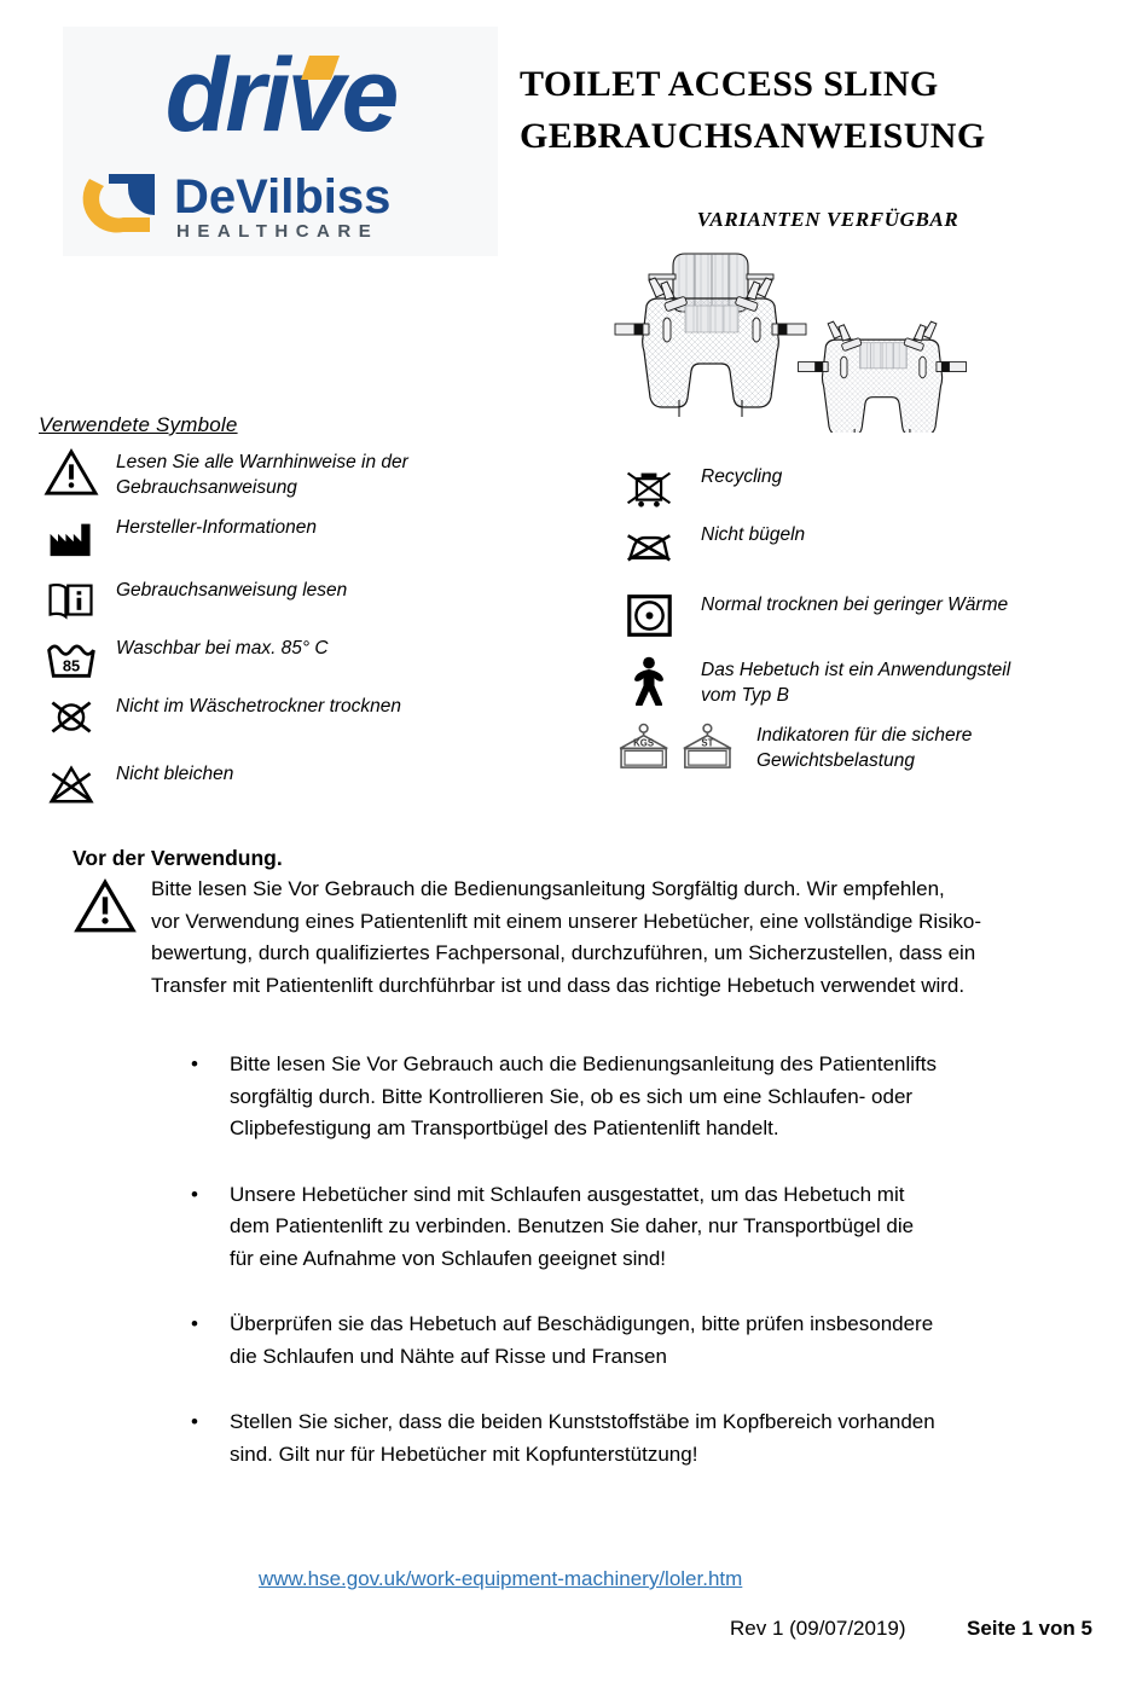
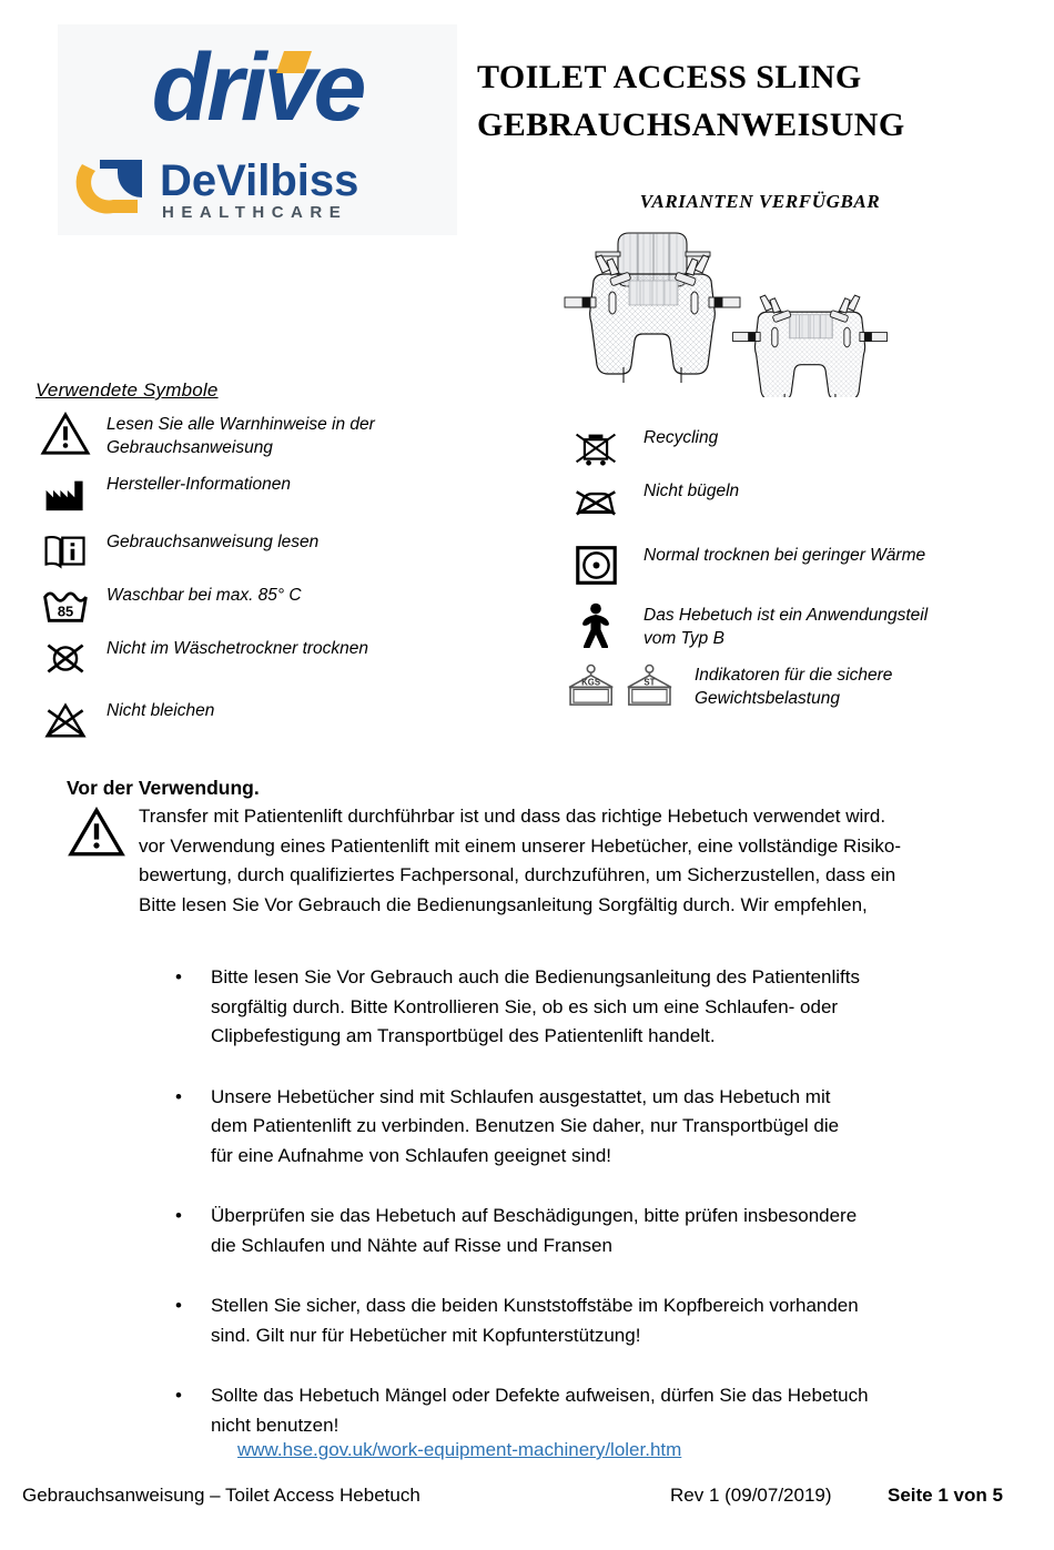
  drive
  DeVilbiss
  HEALTHCARE
  TOILET ACCESS SLING
  GEBRAUCHSANWEISUNG
  VARIANTEN VERFÜGBAR
  Verwendete Symbole
  Lesen Sie alle Warnhinweise in der
  Gebrauchsanweisung
  Hersteller-Informationen
  Gebrauchsanweisung lesen
  85
  Waschbar bei max. 85° C
  Nicht im Wäschetrockner trocknen
  Nicht bleichen
  Recycling
  Nicht bügeln
  Normal trocknen bei geringer Wärme
  Das Hebetuch ist ein Anwendungsteil
  vom Typ B
  KGS
  ST
  Indikatoren für die sichere
  Gewichtsbelastung
  Vor der Verwendung.
- Bitte lesen Sie Vor Gebrauch die Bedienungsanleitung Sorgfältig durch. Wir empfehlen,
+ Transfer mit Patientenlift durchführbar ist und dass das richtige Hebetuch verwendet wird.
  vor Verwendung eines Patientenlift mit einem unserer Hebetücher, eine vollständige Risiko-
  bewertung, durch qualifiziertes Fachpersonal, durchzuführen, um Sicherzustellen, dass ein
- Transfer mit Patientenlift durchführbar ist und dass das richtige Hebetuch verwendet wird.
+ Bitte lesen Sie Vor Gebrauch die Bedienungsanleitung Sorgfältig durch. Wir empfehlen,
  Bitte lesen Sie Vor Gebrauch auch die Bedienungsanleitung des Patientenlifts
  sorgfältig durch. Bitte Kontrollieren Sie, ob es sich um eine Schlaufen- oder
  Clipbefestigung am Transportbügel des Patientenlift handelt.
  Unsere Hebetücher sind mit Schlaufen ausgestattet, um das Hebetuch mit
  dem Patientenlift zu verbinden. Benutzen Sie daher, nur Transportbügel die
  für eine Aufnahme von Schlaufen geeignet sind!
  Überprüfen sie das Hebetuch auf Beschädigungen, bitte prüfen insbesondere
  die Schlaufen und Nähte auf Risse und Fransen
  Stellen Sie sicher, dass die beiden Kunststoffstäbe im Kopfbereich vorhanden
  sind. Gilt nur für Hebetücher mit Kopfunterstützung!
+ Sollte das Hebetuch Mängel oder Defekte aufweisen, dürfen Sie das Hebetuch
+ nicht benutzen!
  www.hse.gov.uk/work-equipment-machinery/loler.htm
+ Gebrauchsanweisung – Toilet Access Hebetuch
  Rev 1 (09/07/2019)
  Seite 1 von 5
